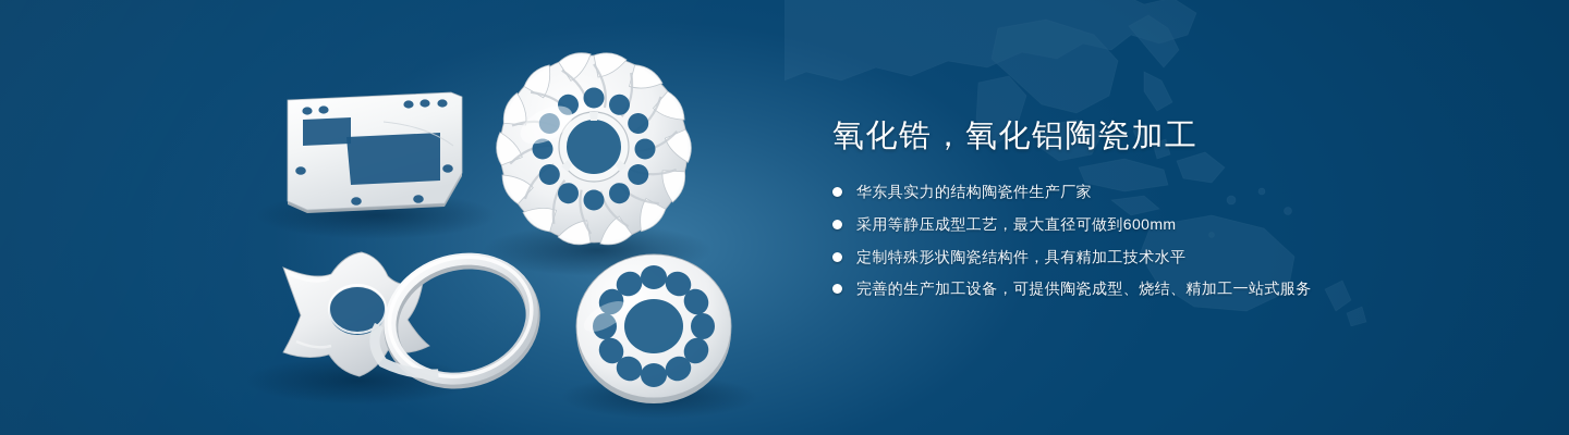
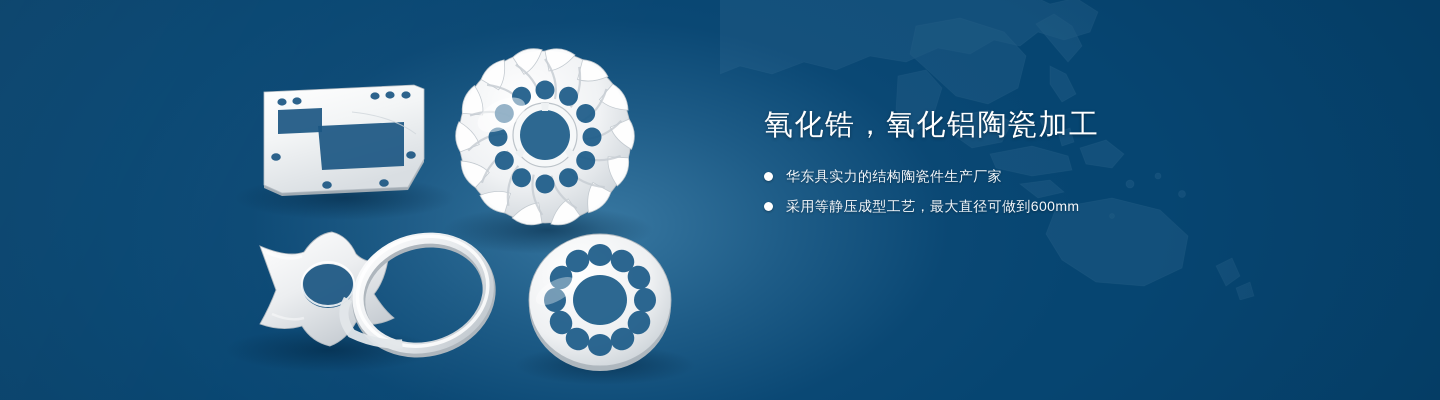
  氧化锆，氧化铝陶瓷加工
  华东具实力的结构陶瓷件生产厂家
  采用等静压成型工艺，最大直径可做到600mm
- 定制特殊形状陶瓷结构件，具有精加工技术水平
- 完善的生产加工设备，可提供陶瓷成型、烧结、精加工一站式服务
